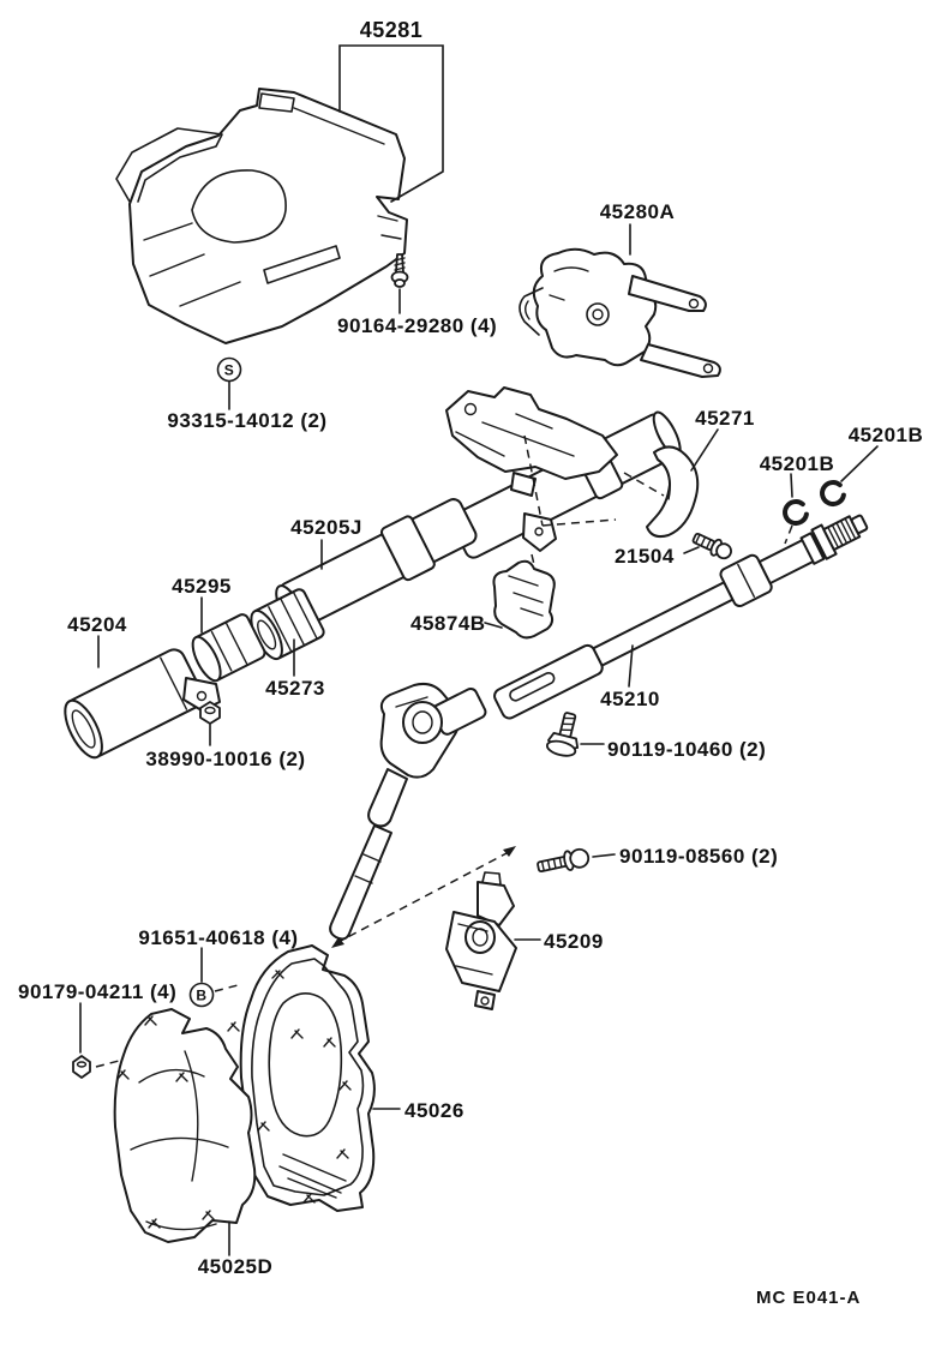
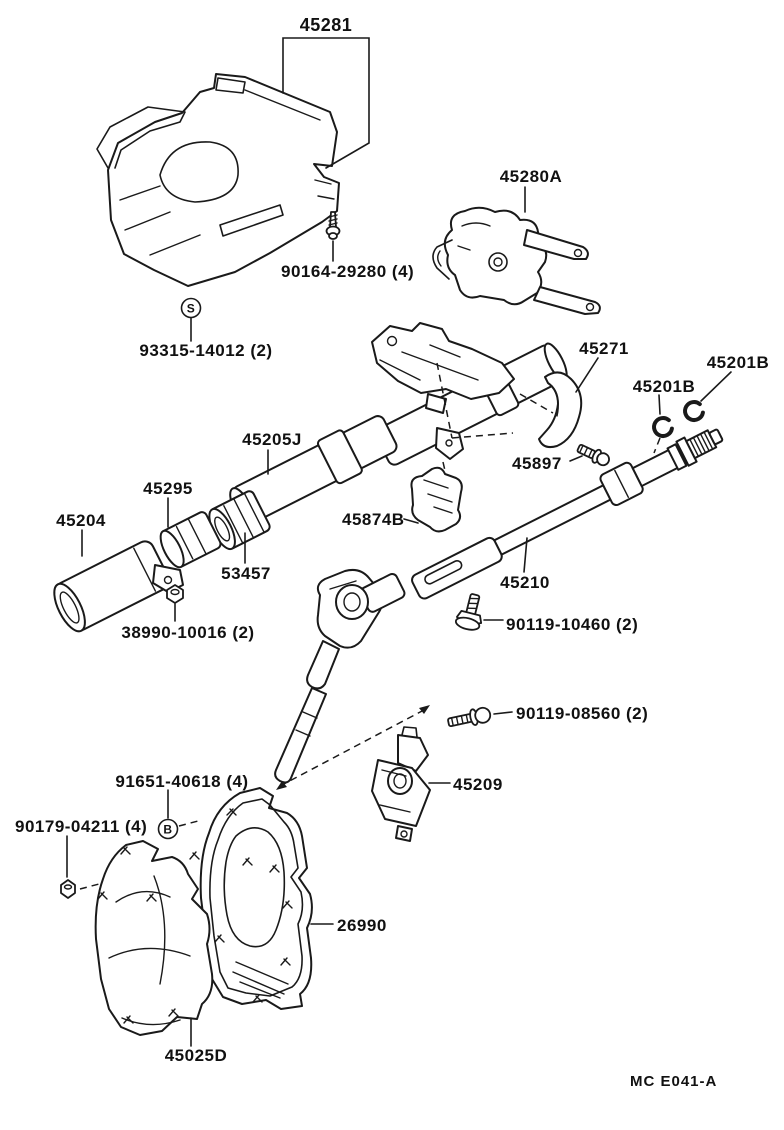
  45281
  90164-29280 (4)
  S
  93315-14012 (2)
  45280A
  45271
  45201B
  45201B
  45205J
- 45273
+ 53457
  45295
  45204
  38990-10016 (2)
  45874B
  45210
- 21504
+ 45897
  90119-10460 (2)
  90119-08560 (2)
  45209
- 45026
+ 26990
  45025D
  B
  91651-40618 (4)
  90179-04211 (4)
  MC E041-A
